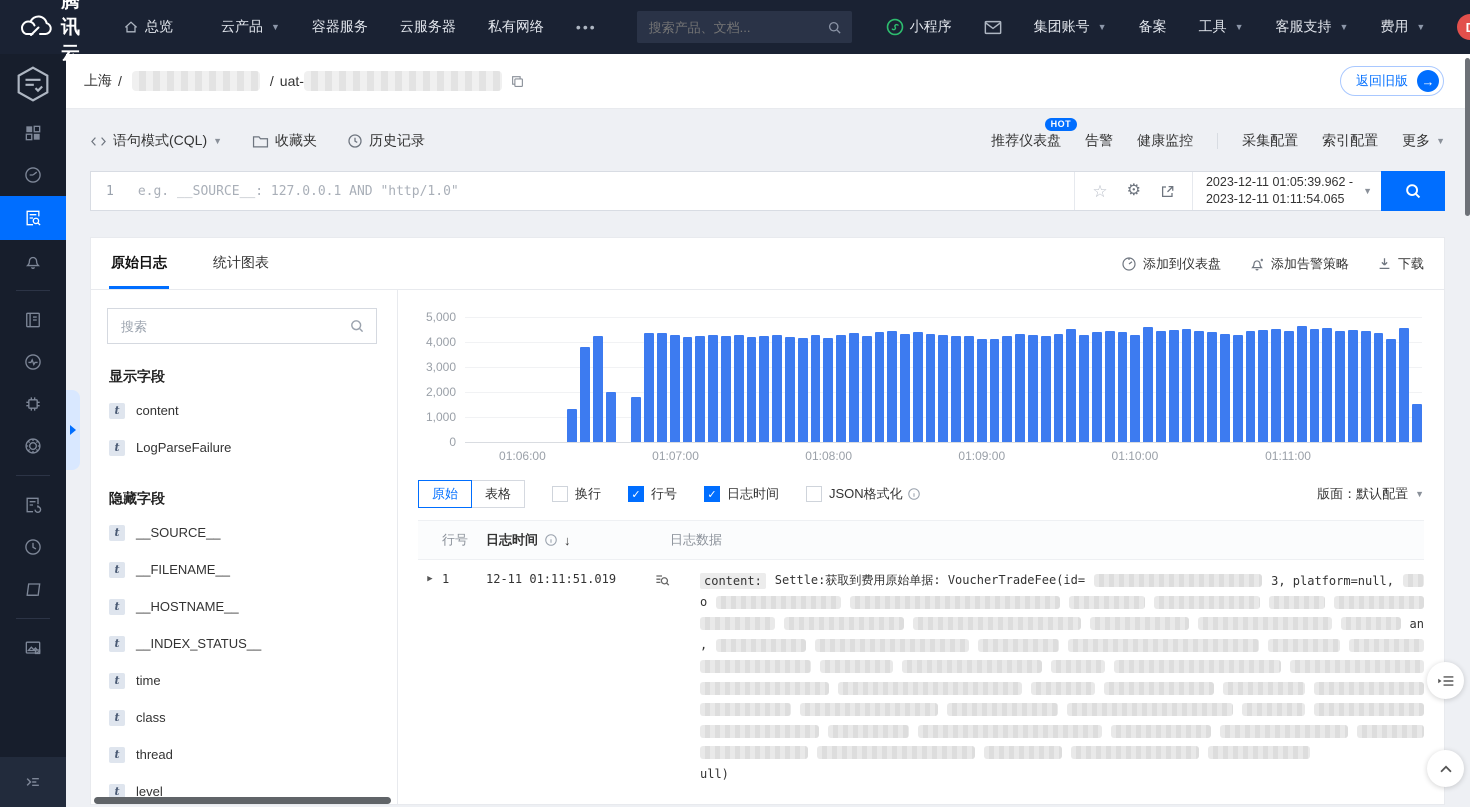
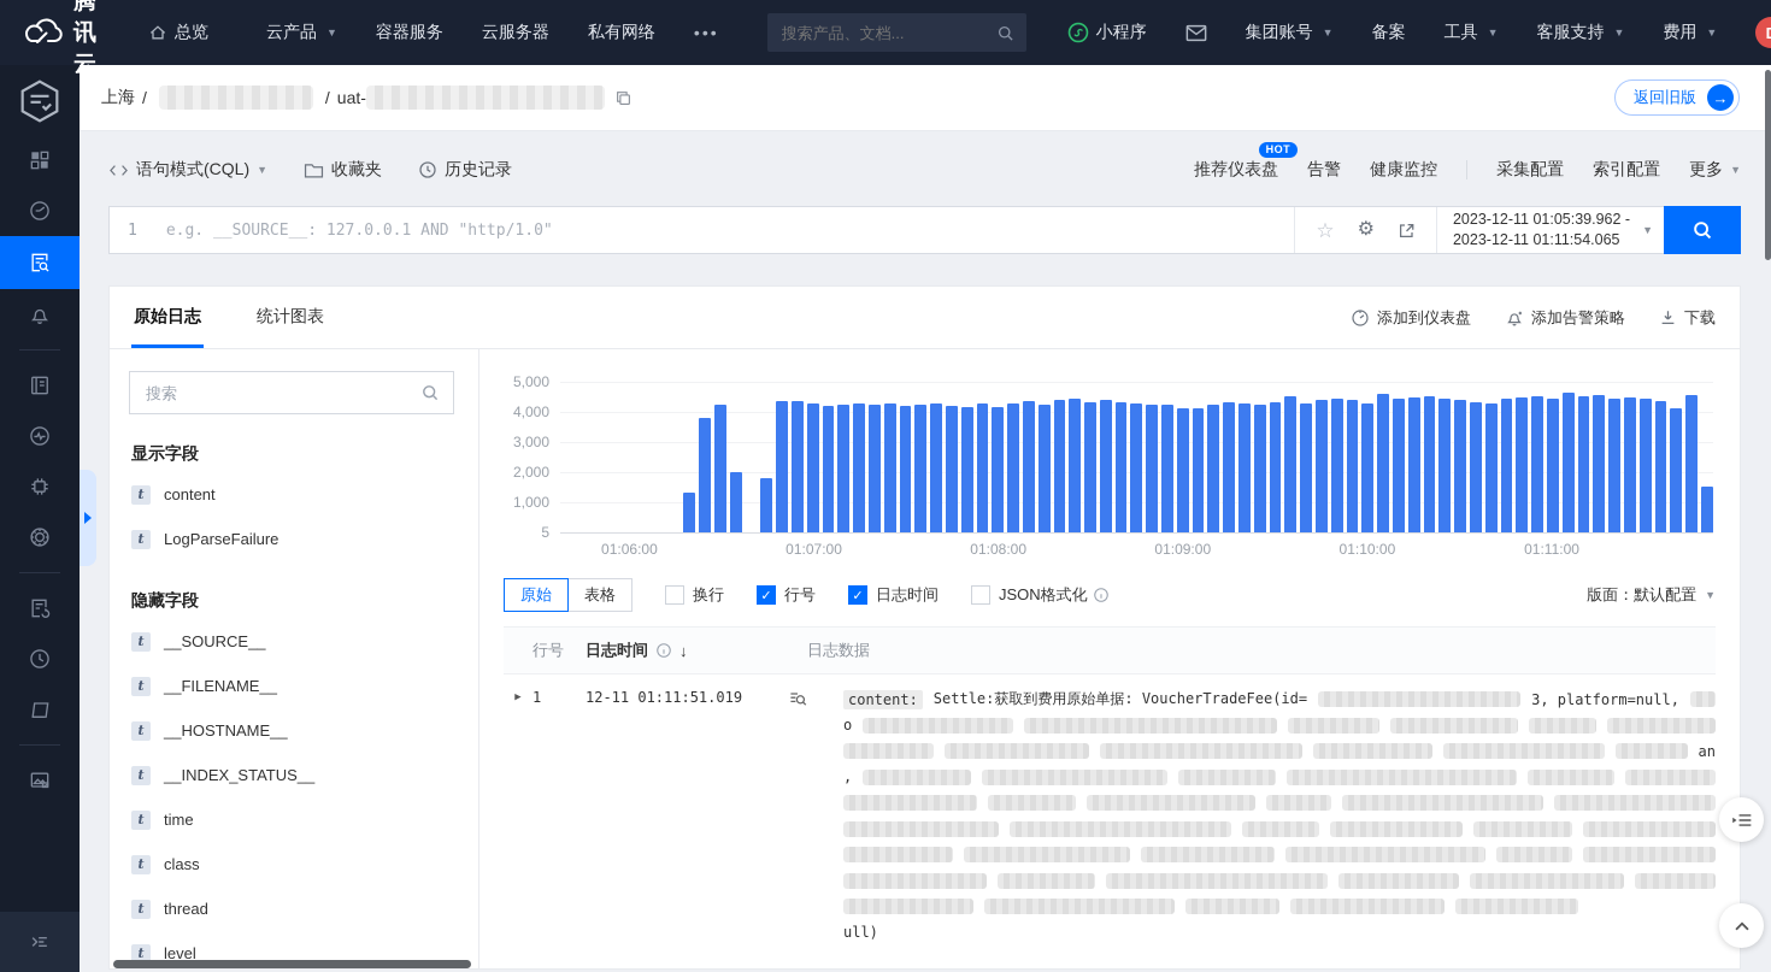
  腾讯云
  总览
  云产品
  ▼
  容器服务
  云服务器
  私有网络
  •••
  搜索产品、文档...
  小程序
  集团账号
  ▼
  备案
  工具
  ▼
  客服支持
  ▼
  费用
  ▼
  上海
  /
  /
  uat-
  返回旧版
  →
  语句模式(CQL)
  ▼
  收藏夹
  历史记录
  推荐仪表盘
  HOT
  告警
  健康监控
  采集配置
  索引配置
  更多
  ▼
  1
  e.g. __SOURCE__: 127.0.0.1 AND "http/1.0"
  ☆
  ⚙
  2023-12-11 01:05:39.962 -
  2023-12-11 01:11:54.065
  ▼
  原始日志
  统计图表
  添加到仪表盘
  添加告警策略
  下载
  搜索
  显示字段
  t
  content
  t
  LogParseFailure
  隐藏字段
  t
  __SOURCE__
  t
  __FILENAME__
  t
  __HOSTNAME__
  t
  __INDEX_STATUS__
  t
  time
  t
  class
  t
  thread
  t
  level
  5,000
  4,000
  3,000
  2,000
  1,000
- 0
+ 5
  01:06:00
  01:07:00
  01:08:00
  01:09:00
  01:10:00
  01:11:00
  原始
  表格
  换行
  ✓
  行号
  ✓
  日志时间
  JSON格式化
  版面：默认配置
  ▼
  行号
  日志时间
  ↓
  日志数据
  ▶
  1
  12-11 01:11:51.019
  content:
  Settle:获取到费用原始单据: VoucherTradeFee(id=
  3, platform=null,
  o
  an
  ,
  ull)
